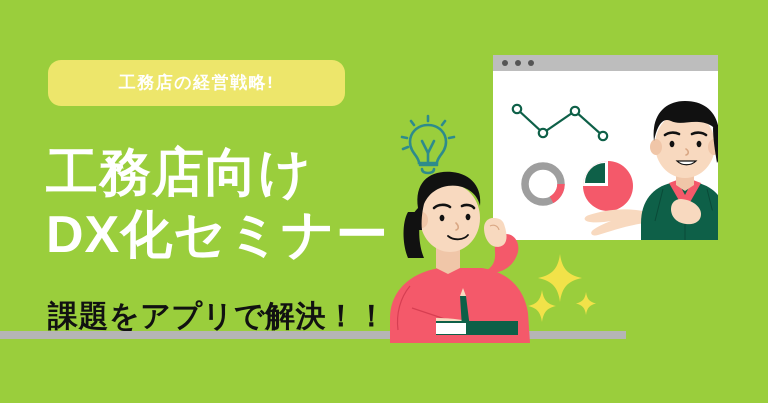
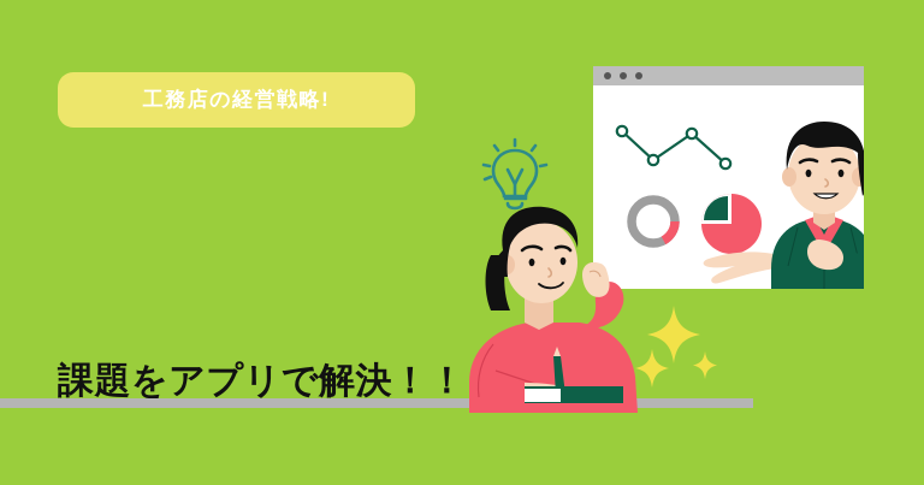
  工務店の経営戦略!
- 工務店向け
- DX化セミナー
  課題をアプリで解決！！
